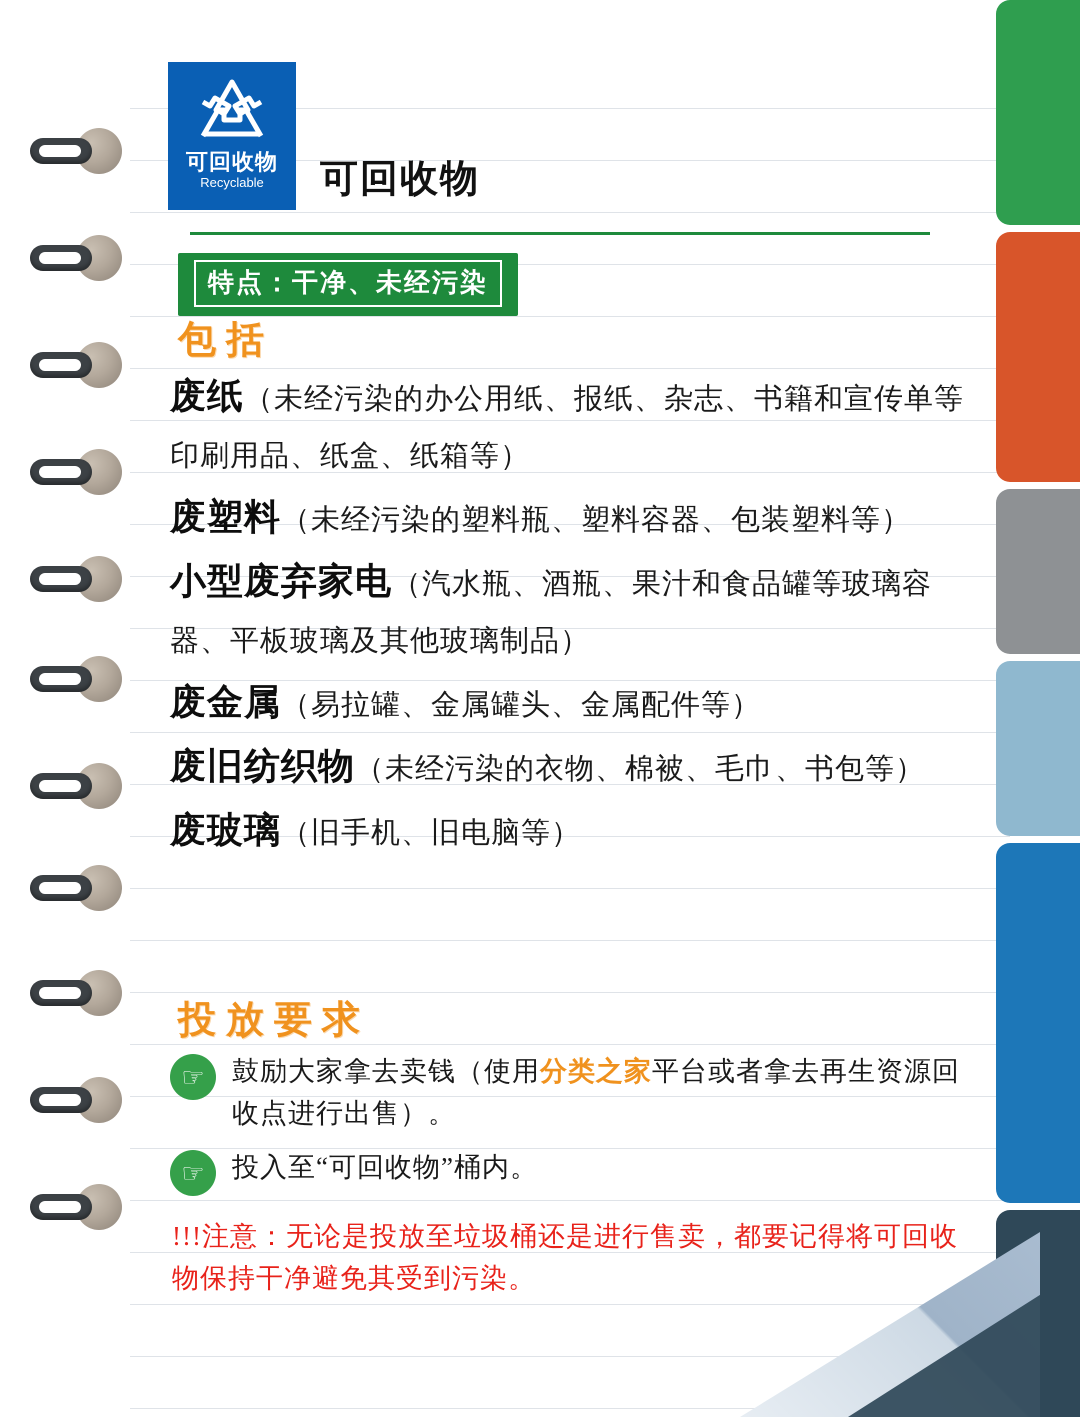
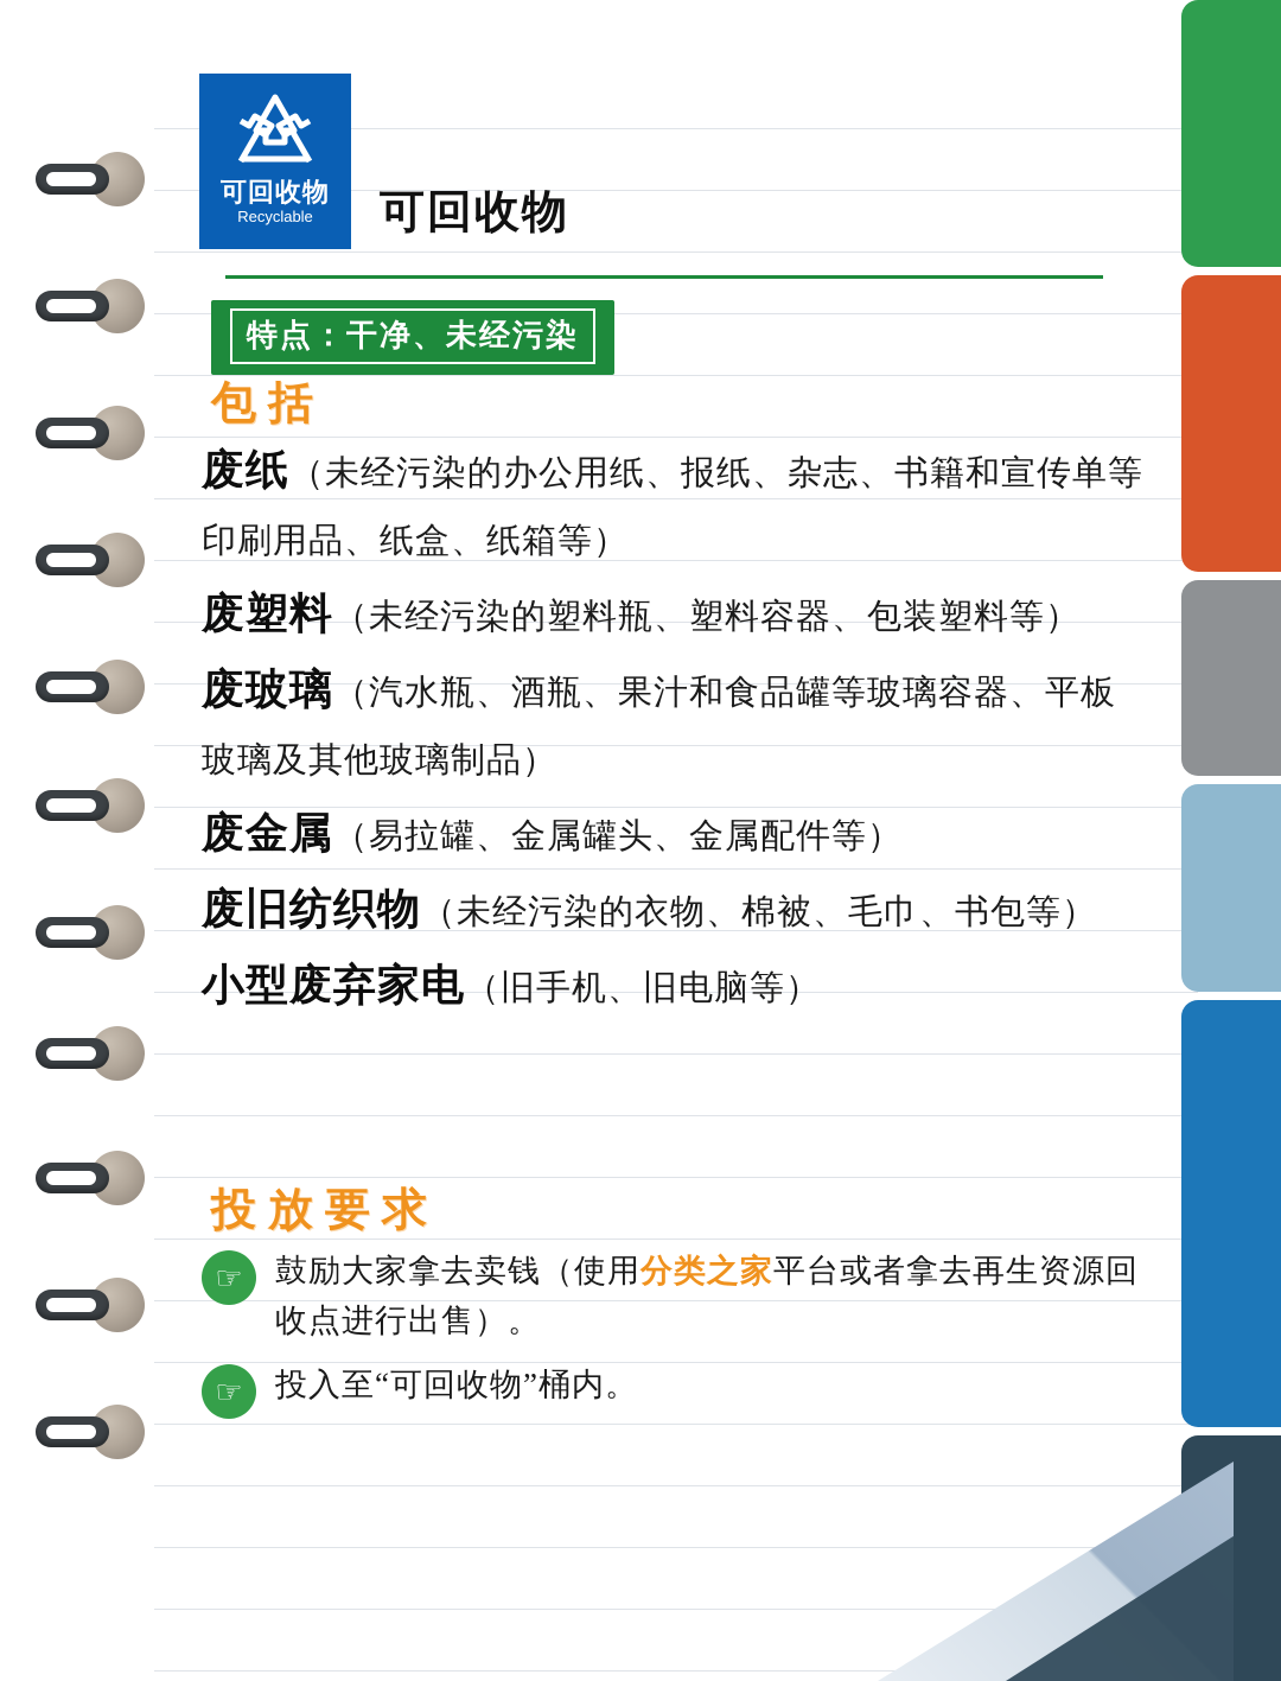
  可回收物
  Recyclable
  可回收物
  特点：干净、未经污染
  包括
  废纸（未经污染的办公用纸、报纸、杂志、书籍和宣传单等印刷用品、纸盒、纸箱等）
  废塑料（未经污染的塑料瓶、塑料容器、包装塑料等）
- 小型废弃家电（汽水瓶、酒瓶、果汁和食品罐等玻璃容器、平板玻璃及其他玻璃制品）
+ 废玻璃（汽水瓶、酒瓶、果汁和食品罐等玻璃容器、平板玻璃及其他玻璃制品）
  废金属（易拉罐、金属罐头、金属配件等）
  废旧纺织物（未经污染的衣物、棉被、毛巾、书包等）
- 废玻璃（旧手机、旧电脑等）
+ 小型废弃家电（旧手机、旧电脑等）
  投放要求
  ☞
  鼓励大家拿去卖钱（使用分类之家平台或者拿去再生资源回收点进行出售）。
  ☞
  投入至“可回收物”桶内。
- !!!注意：无论是投放至垃圾桶还是进行售卖，都要记得将可回收物保持干净避免其受到污染。
